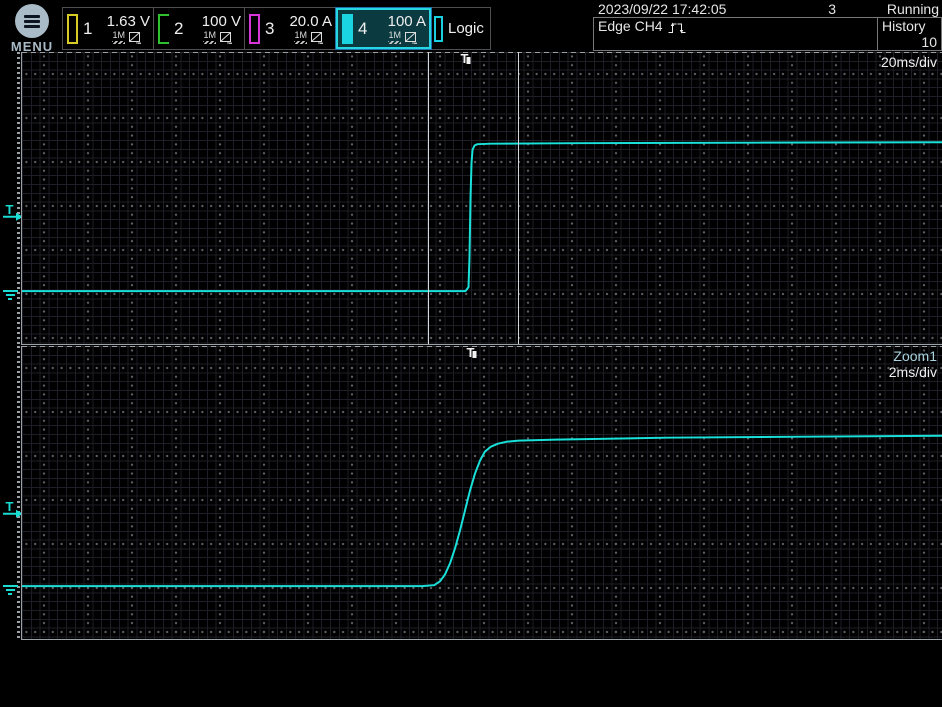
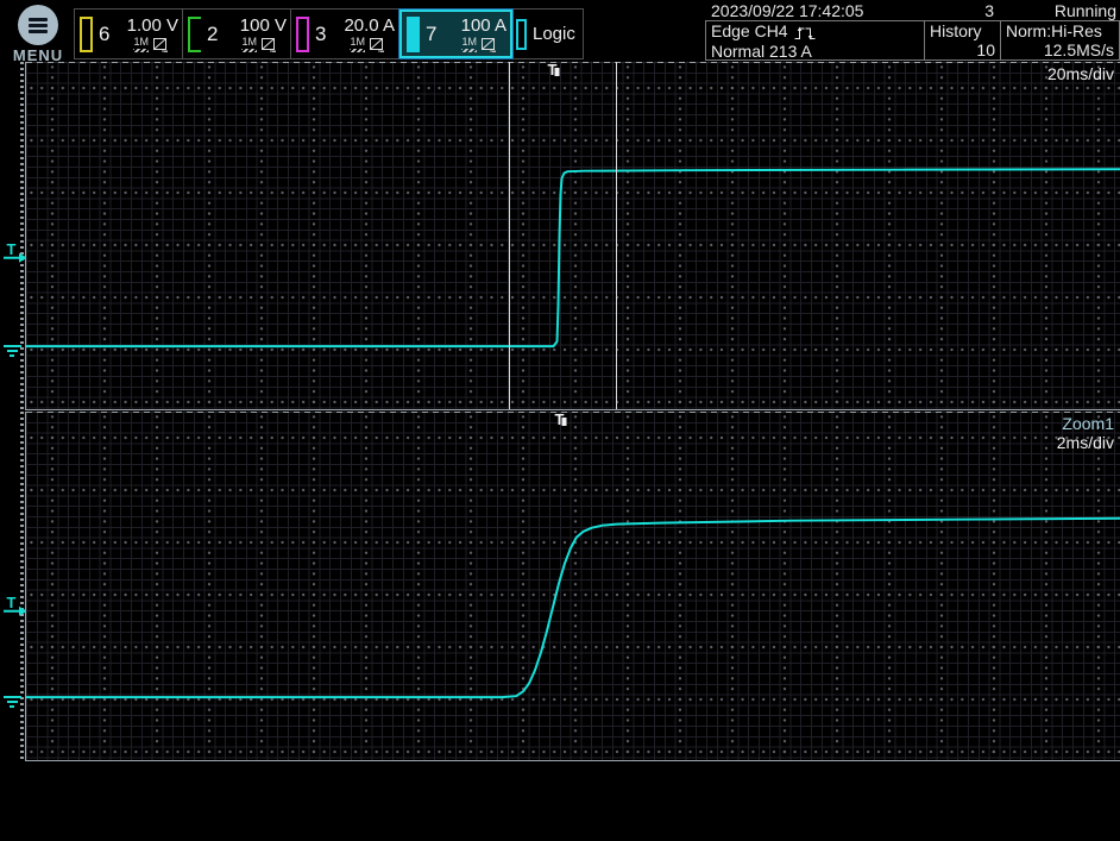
  MENU
- 1
+ 6
- 1.63 V
+ 1.00 V
  1M
  2
  100 V
  1M
  3
  20.0 A
  1M
- 4
+ 7
  100 A
  1M
  Logic
  2023/09/22 17:42:05
  3
  Running
  Edge CH4
+ Normal 213 A
  History
  10
+ Norm:Hi-Res
+ 12.5MS/s
  T
  T
  20ms/div
  T
  T
  Zoom1
  2ms/div
